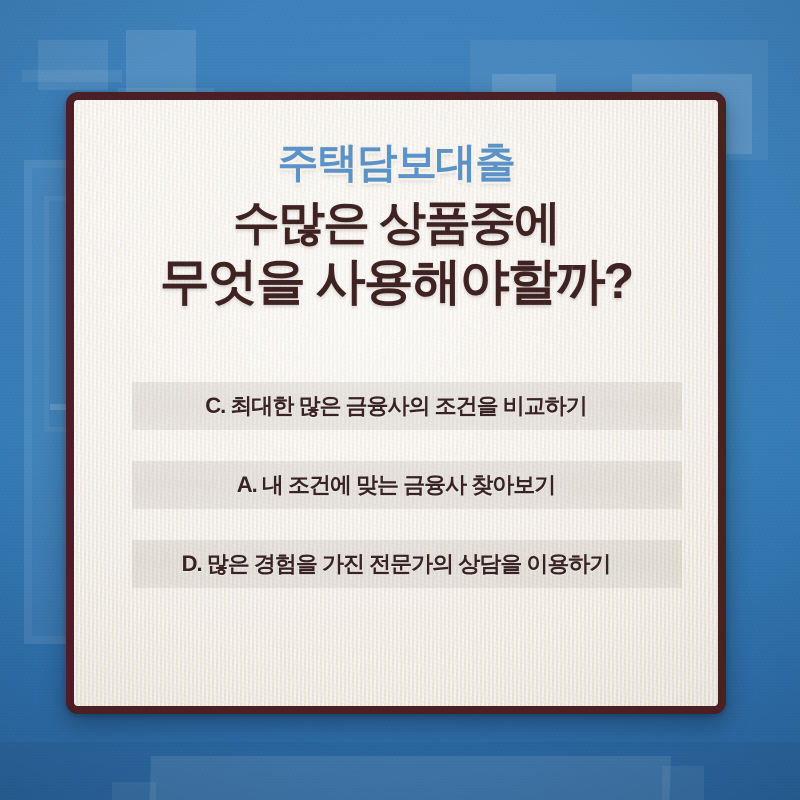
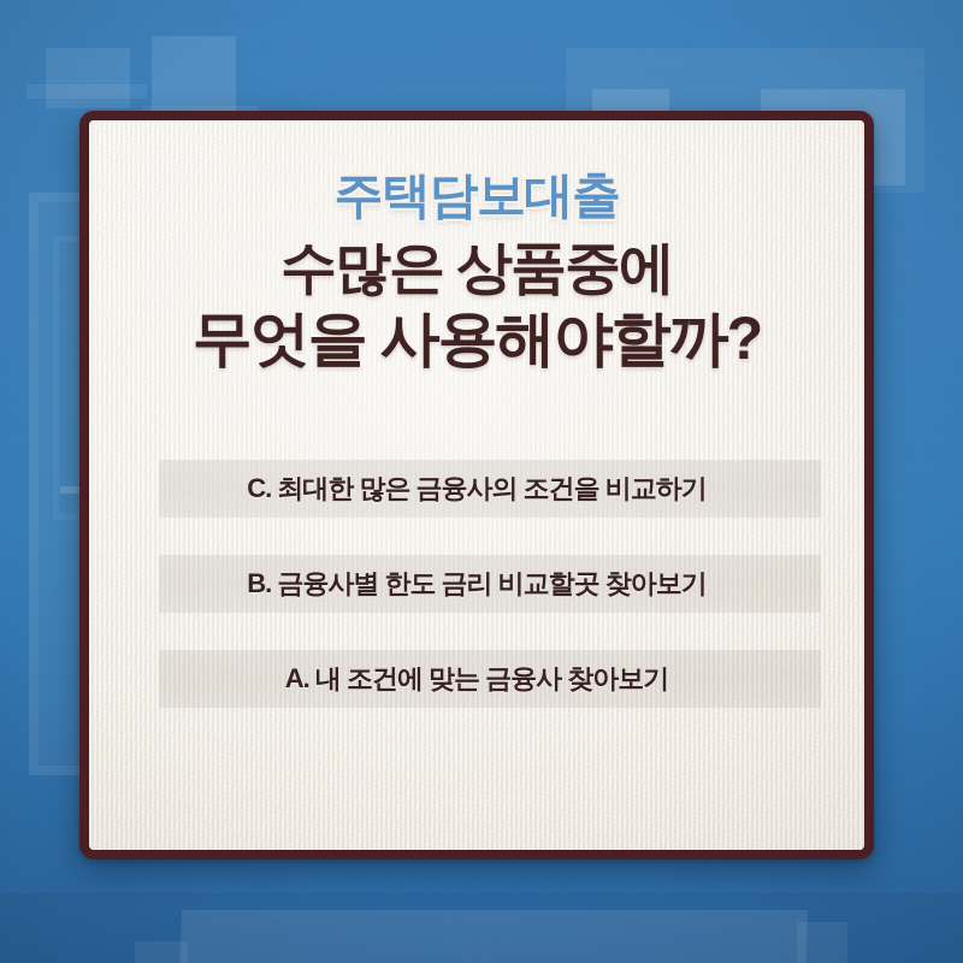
  주택담보대출
  수많은 상품중에
  무엇을 사용해야할까?
  C. 최대한 많은 금융사의 조건을 비교하기
+ B. 금융사별 한도 금리 비교할곳 찾아보기
  A. 내 조건에 맞는 금융사 찾아보기
- D. 많은 경험을 가진 전문가의 상담을 이용하기
